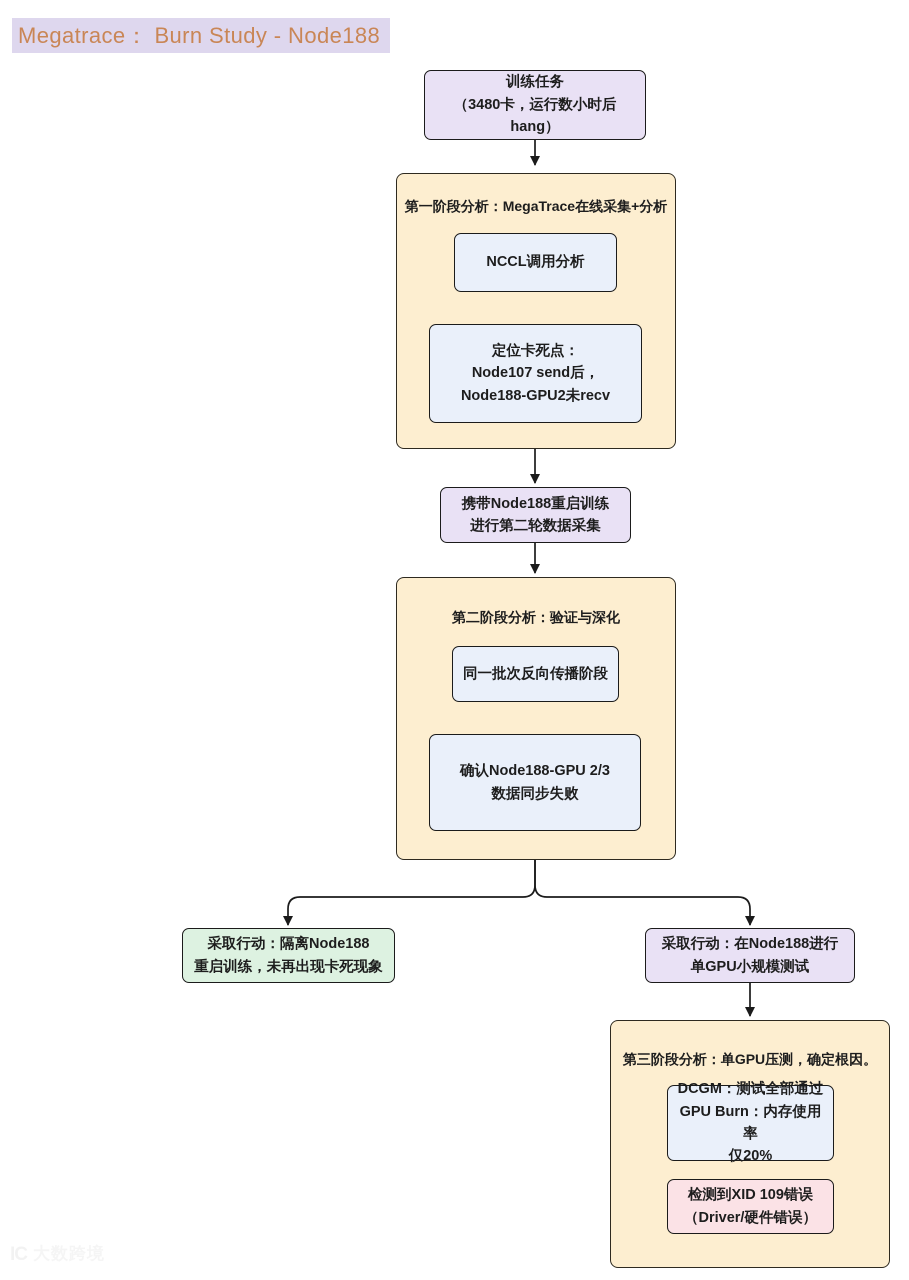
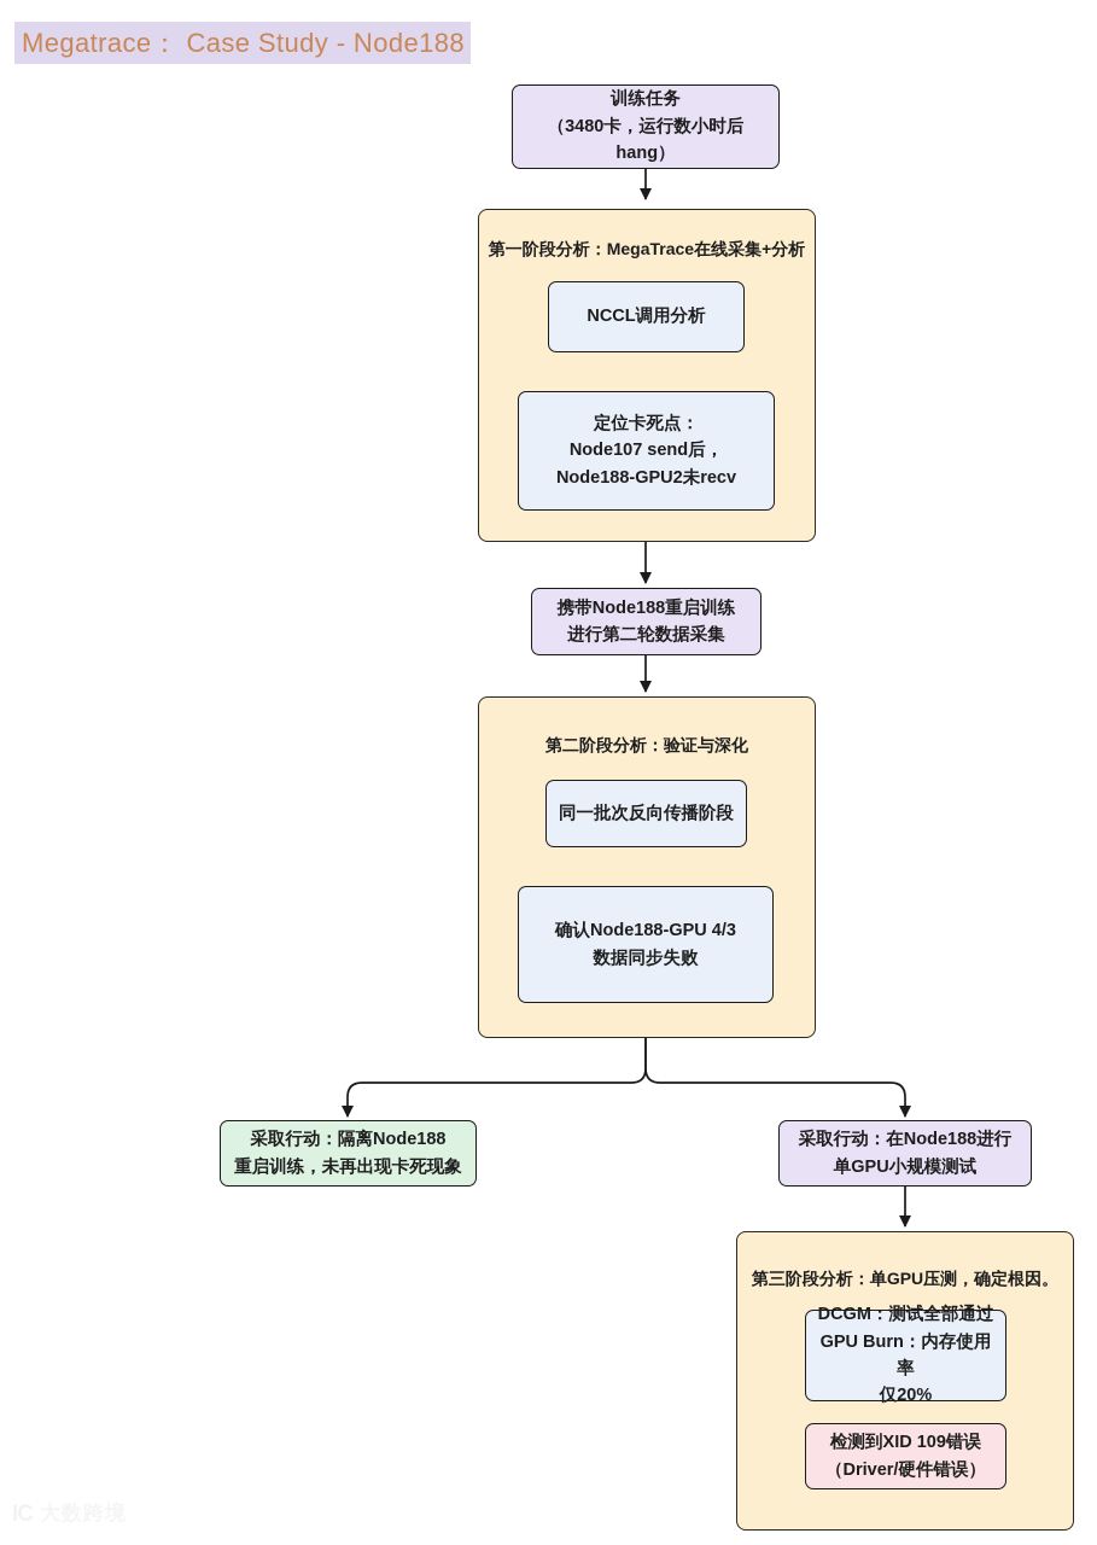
- Megatrace： Burn Study - Node188
+ Megatrace： Case Study - Node188
  训练任务
  （3480卡，运行数小时后hang）
  第一阶段分析：MegaTrace在线采集+分析
  NCCL调用分析
  定位卡死点：
  Node107 send后，
  Node188-GPU2未recv
  携带Node188重启训练
  进行第二轮数据采集
  第二阶段分析：验证与深化
  同一批次反向传播阶段
- 确认Node188-GPU 2/3
+ 确认Node188-GPU 4/3
  数据同步失败
  采取行动：隔离Node188
  重启训练，未再出现卡死现象
  采取行动：在Node188进行
  单GPU小规模测试
  第三阶段分析：单GPU压测，确定根因。
  DCGM：测试全部通过
  GPU Burn：内存使用率
  仅20%
  检测到XID 109错误
  （Driver/硬件错误）
